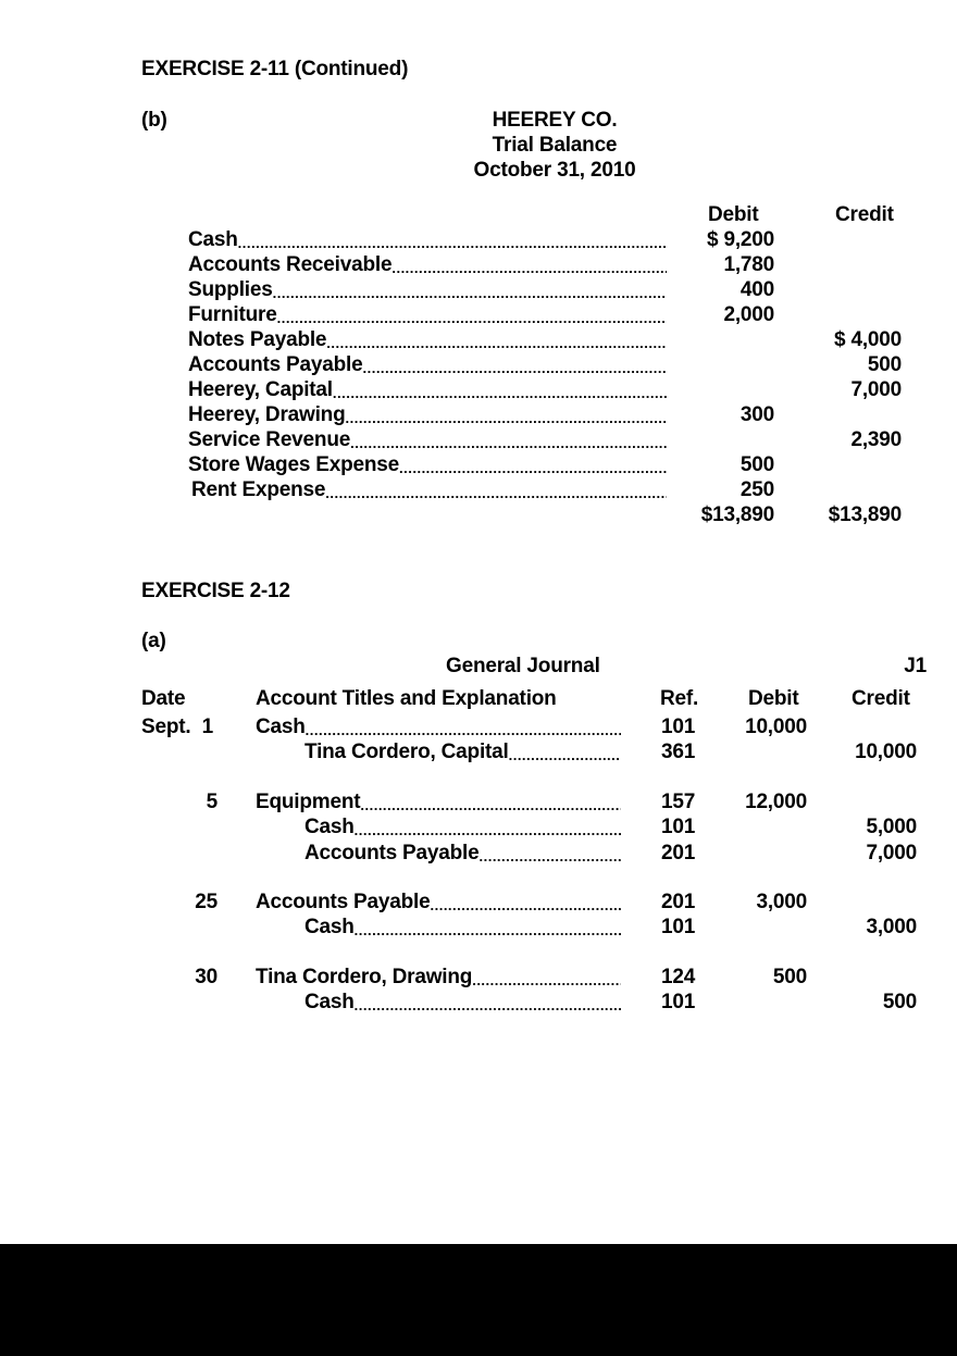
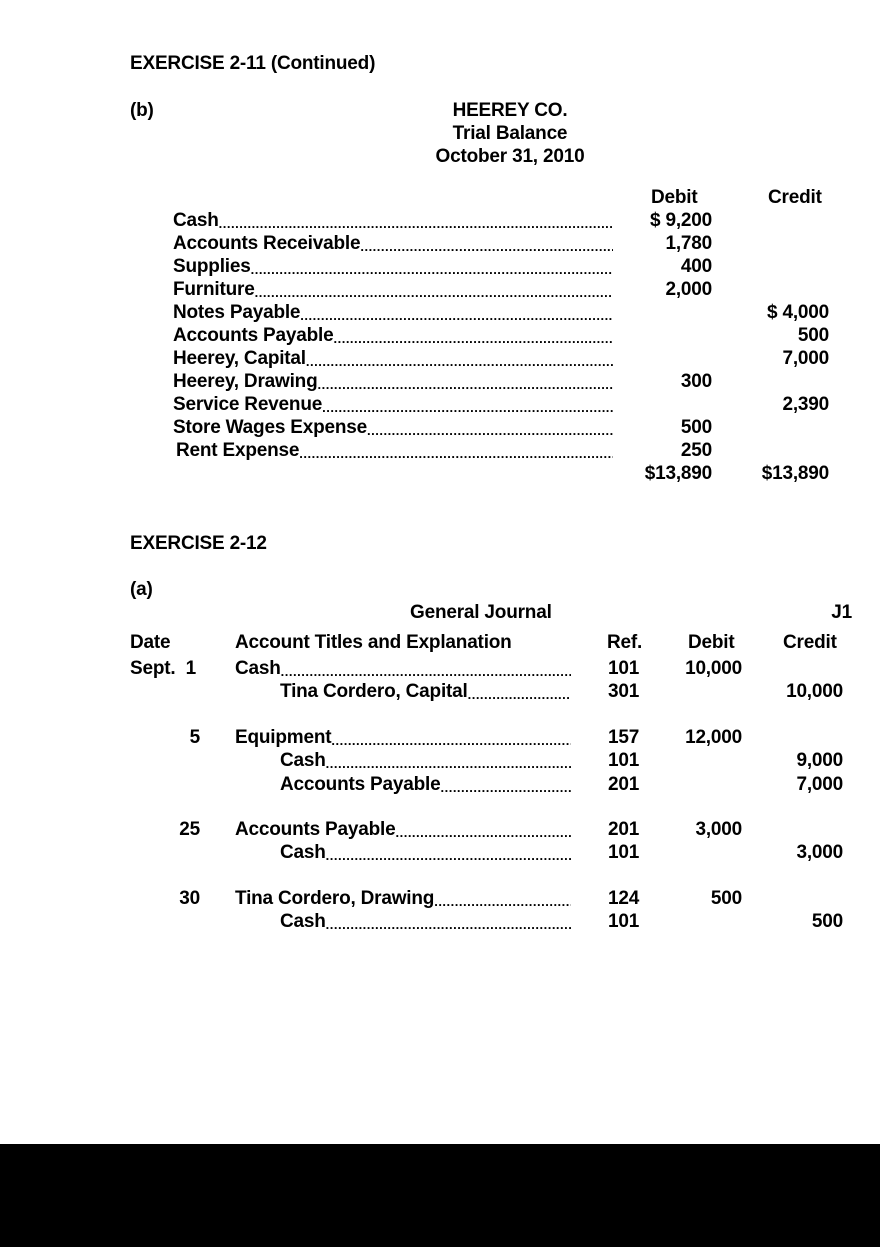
  EXERCISE 2-11 (Continued)
  (b)
  HEEREY CO.
  Trial Balance
  October 31, 2010
  Debit
  Credit
  Cash
  $ 9,200
  Accounts Receivable
  1,780
  Supplies
  400
  Furniture
  2,000
  Notes Payable
  $ 4,000
  Accounts Payable
  500
  Heerey, Capital
  7,000
  Heerey, Drawing
  300
  Service Revenue
  2,390
  Store Wages Expense
  500
  Rent Expense
  250
  $13,890
  $13,890
  EXERCISE 2-12
  (a)
  General Journal
  J1
  Date
  Account Titles and Explanation
  Ref.
  Debit
  Credit
  Sept. 1
  Cash
  101
  10,000
  Tina Cordero, Capital
- 361
+ 301
  10,000
  5
  Equipment
  157
  12,000
  Cash
  101
- 5,000
+ 9,000
  Accounts Payable
  201
  7,000
  25
  Accounts Payable
  201
  3,000
  Cash
  101
  3,000
  30
  Tina Cordero, Drawing
  124
  500
  Cash
  101
  500
